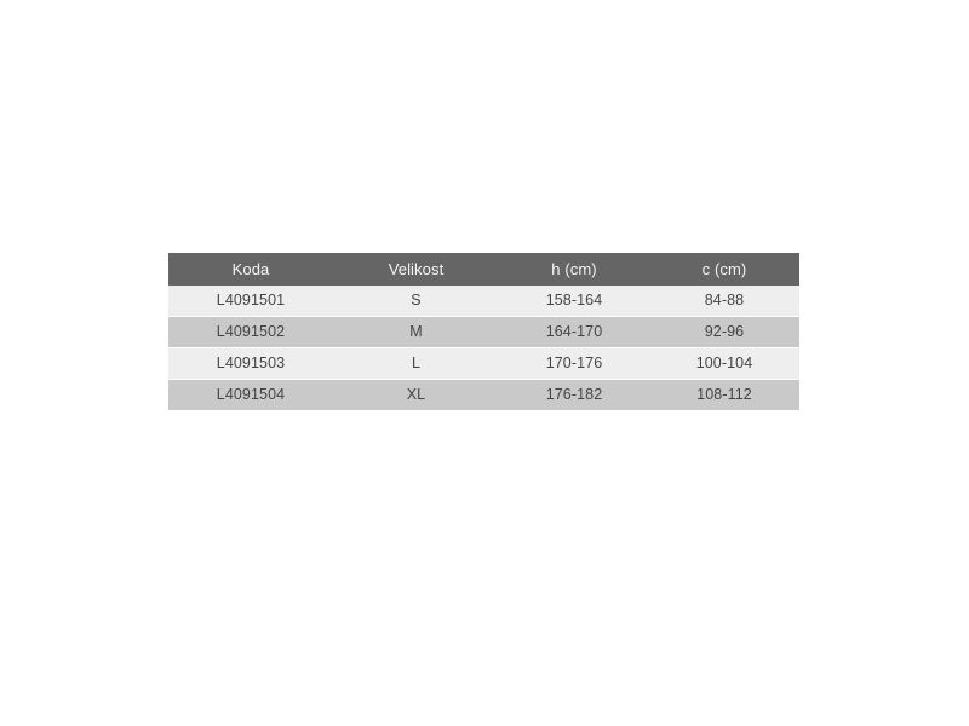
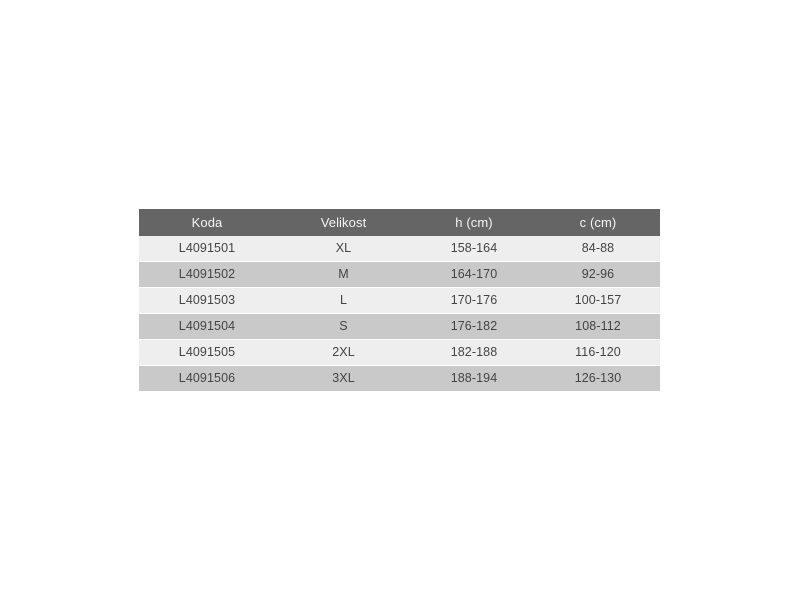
  Koda	Velikost	h (cm)	c (cm)
- L4091501	S	158-164	84-88
+ L4091501	XL	158-164	84-88
  L4091502	M	164-170	92-96
- L4091503	L	170-176	100-104
+ L4091503	L	170-176	100-157
- L4091504	XL	176-182	108-112
+ L4091504	S	176-182	108-112
+ L4091505	2XL	182-188	116-120
+ L4091506	3XL	188-194	126-130
